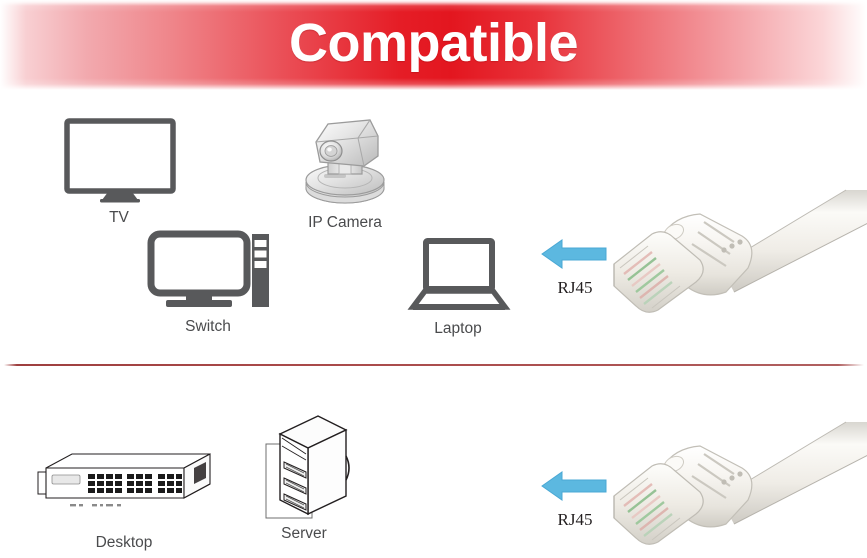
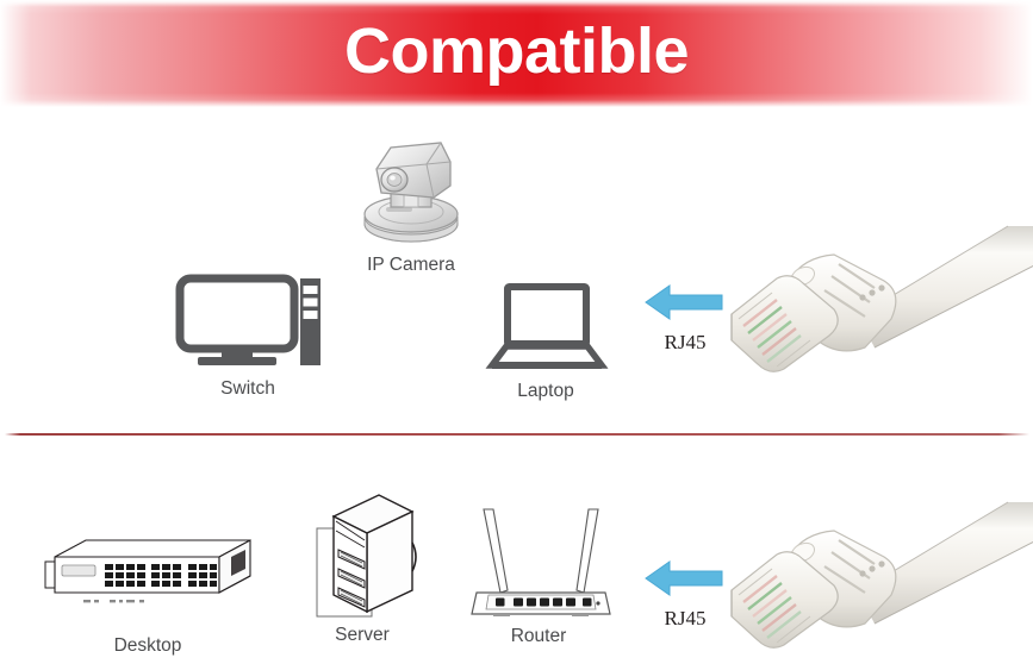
  Compatible
- TV
  Switch
  IP Camera
  Laptop
  RJ45
  Desktop
  Server
+ Router
  RJ45
